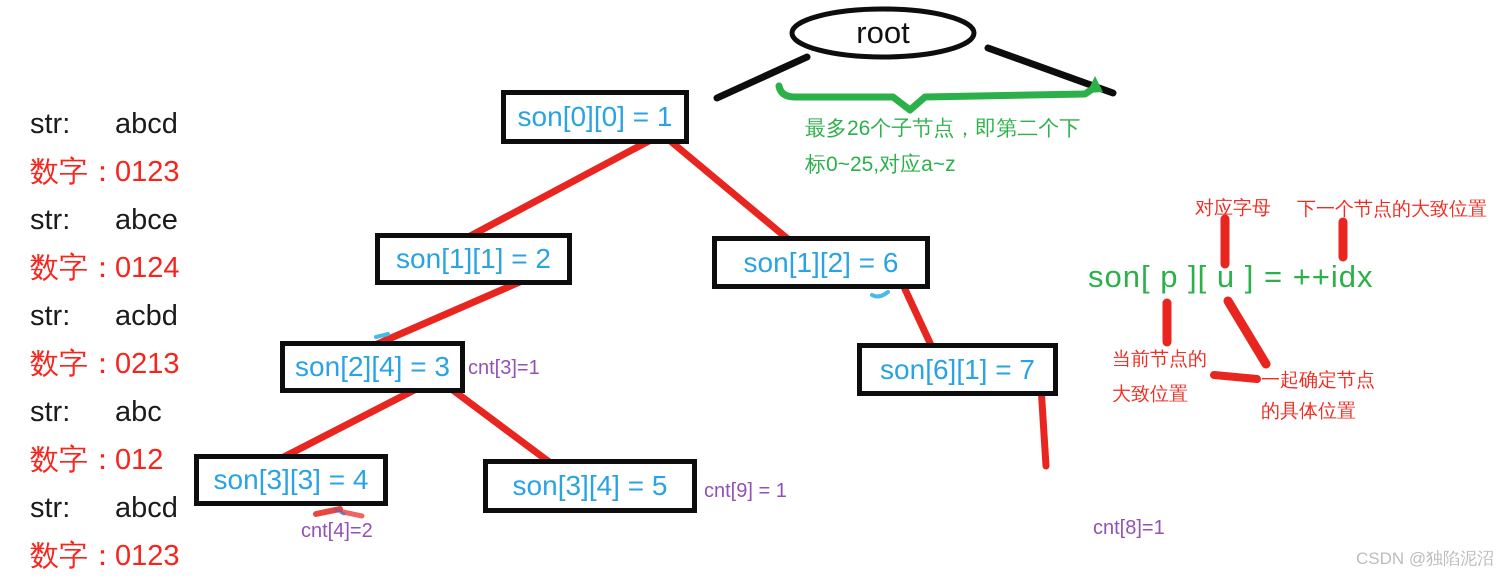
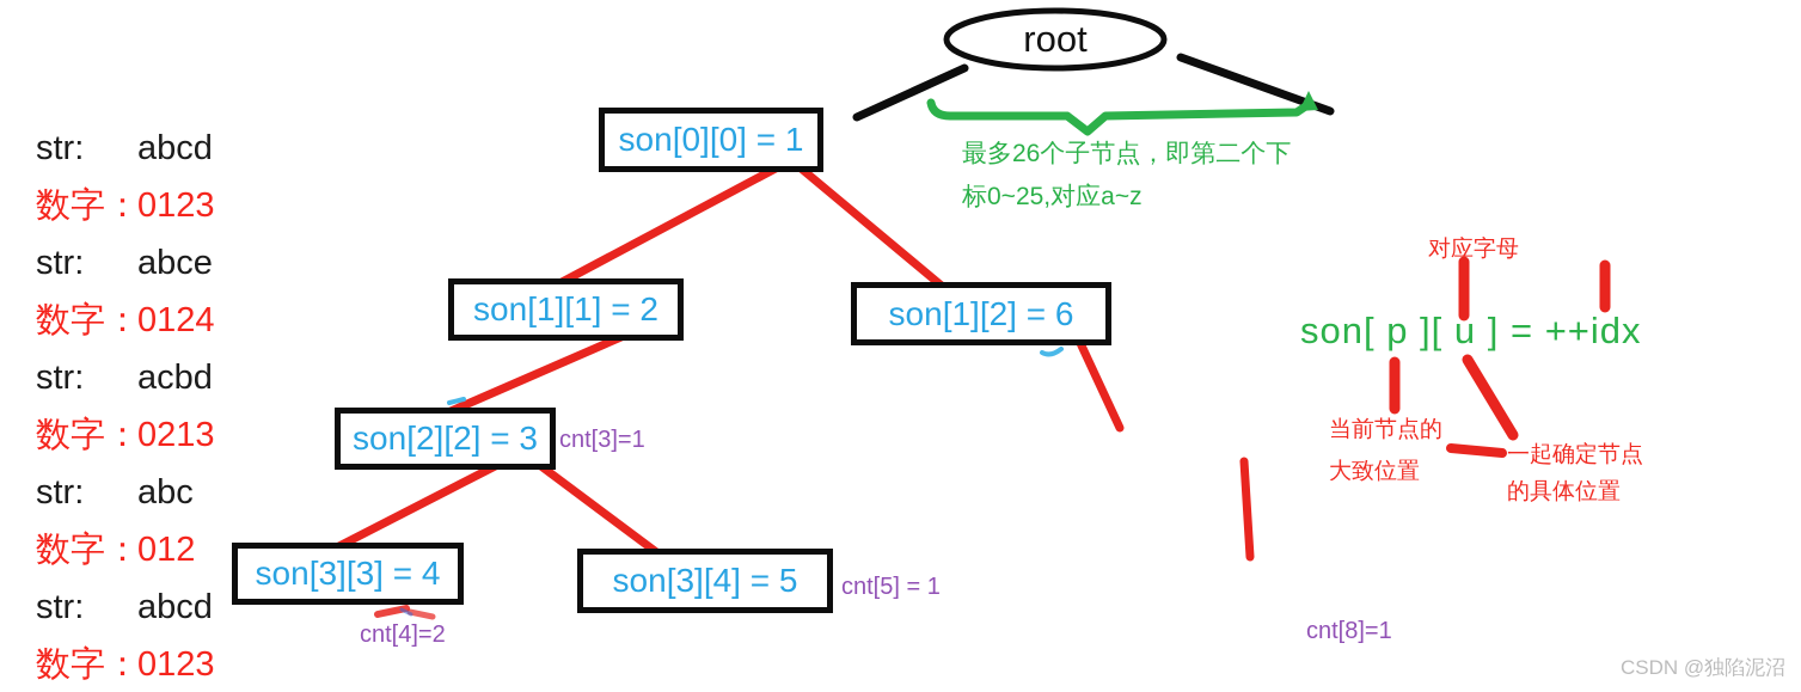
  str:
  abcd
  数字：
  0123
  str:
  abce
  数字：
  0124
  str:
  acbd
  数字：
  0213
  str:
  abc
  数字：
  012
  str:
  abcd
  数字：
  0123
  root
  son[0][0] = 1
  son[1][1] = 2
  son[1][2] = 6
- son[2][4] = 3
+ son[2][2] = 3
  son[3][3] = 4
  son[3][4] = 5
- son[6][1] = 7
  cnt[3]=1
  cnt[4]=2
- cnt[9] = 1
+ cnt[5] = 1
  cnt[8]=1
  最多26个子节点，即第二个下
  标0~25,对应a~z
  son[ p ][ u ] = ++idx
  对应字母
- 下一个节点的大致位置
  当前节点的
  大致位置
  一起确定节点
  的具体位置
  CSDN @独陷泥沼
